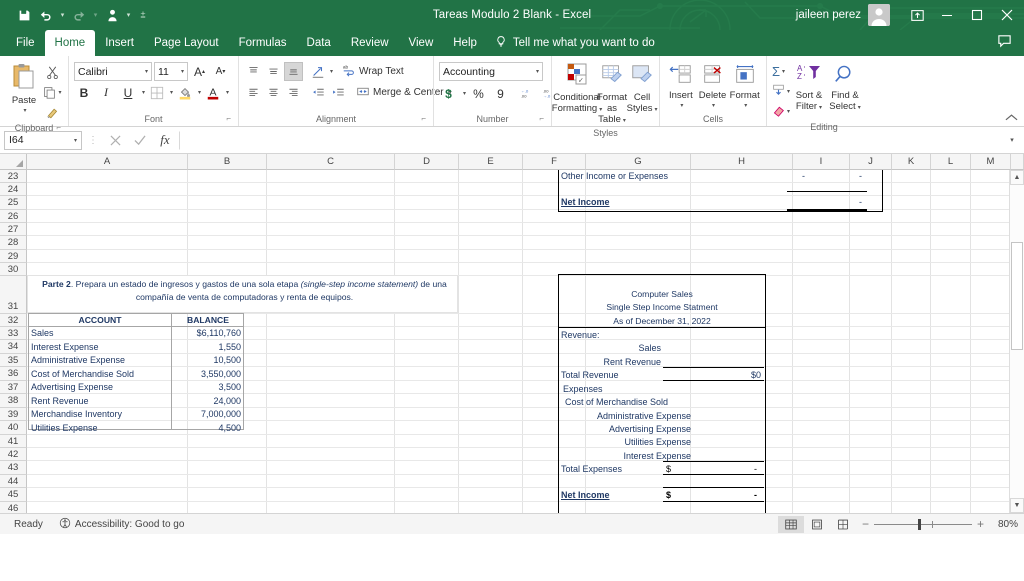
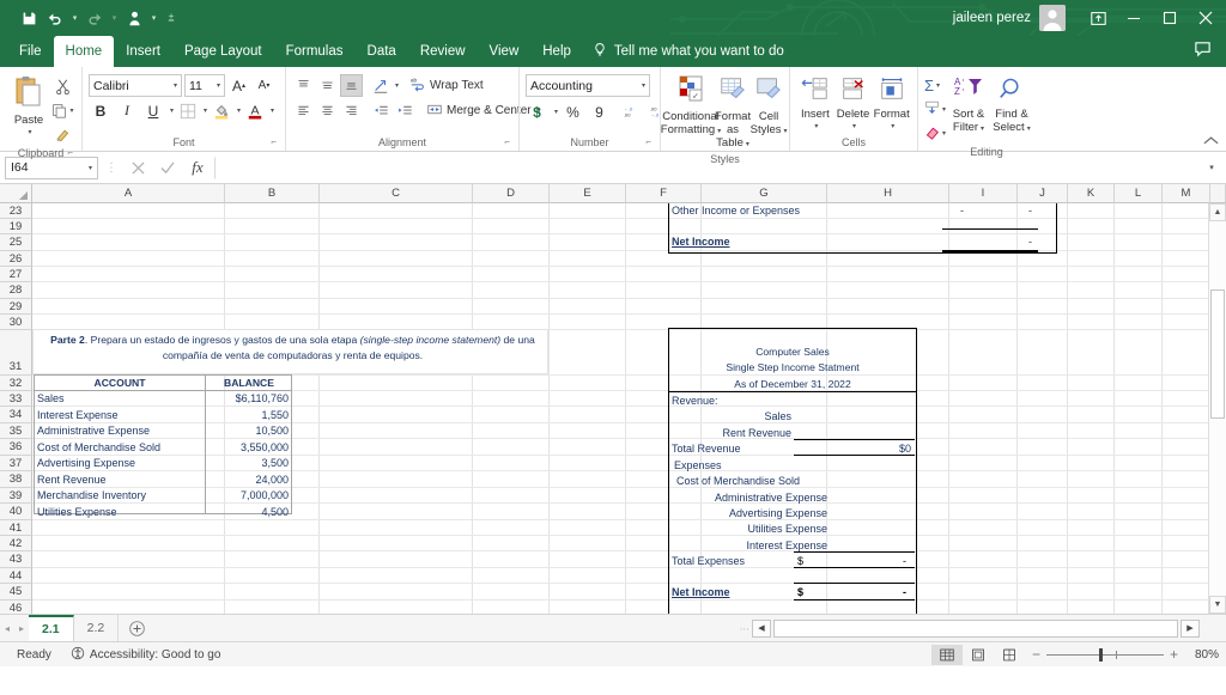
  ⩲
- Tareas Modulo 2 Blank - Excel
  jaileen perez
  File
  Home
  Insert
  Page Layout
  Formulas
  Data
  Review
  View
  Help
  Tell me what you want to do
  Paste
  Clipboard
  ⌐
  Calibri
  11
  A
  A
  B
  I
  U
  A
  Font
  ⌐
  Wrap Text
  Merge & Center
  Alignment
  ⌐
  Accounting
  $
  %
  9
  Number
  ⌐
  Conditional
  Formatting
  Format as
  Table
  Cell
  Styles
  Styles
  Insert
  Delete
  Format
  Cells
  Σ
  A
  Z
  Sort &
  Filter
  Find &
  Select
  Editing
  I64
  ⋮
  fx
  A
  B
  C
  D
  E
  F
  G
  H
  I
  J
  K
  L
  M
  23
- 24
+ 19
  25
  26
  27
  28
  29
  30
  31
  32
  33
  34
  35
  36
  37
  38
  39
  40
  41
  42
  43
  44
  45
  46
  Other Income or Expenses
  -
  -
  Net Income
  -
  Parte 2. Prepara un estado de ingresos y gastos de una sola etapa (single-step income statement) de una
  compañía de venta de computadoras y renta de equipos.
  ACCOUNT
  BALANCE
  Sales
  $6,110,760
  Interest Expense
  1,550
  Administrative Expense
  10,500
  Cost of Merchandise Sold
  3,550,000
  Advertising Expense
  3,500
  Rent Revenue
  24,000
  Merchandise Inventory
  7,000,000
  Utilities Expense
  4,500
  Computer Sales
  Single Step Income Statment
  As of December 31, 2022
  Revenue:
  Sales
  Rent Revenue
  Total Revenue
  $0
  Expenses
  Cost of Merchandise Sold
  Administrative Expense
  Advertising Expense
  Utilities Expense
  Interest Expense
  Total Expenses
  $
  -
  Net Income
  $
  -
+ ◂
+ ▸
+ 2.1
+ 2.2
  Ready
  Accessibility: Good to go
  −
  +
  80%
